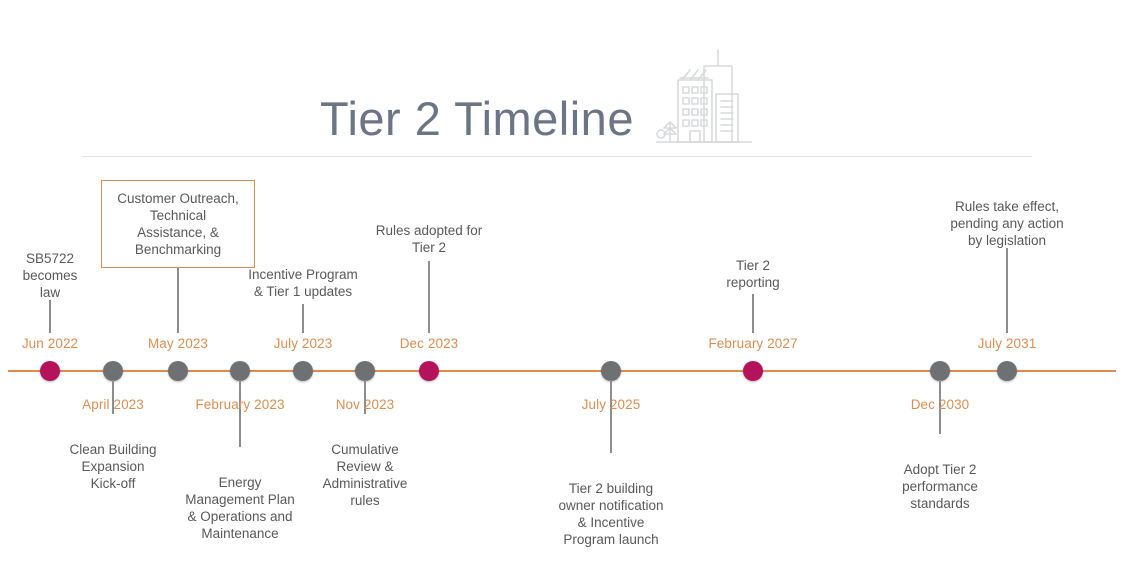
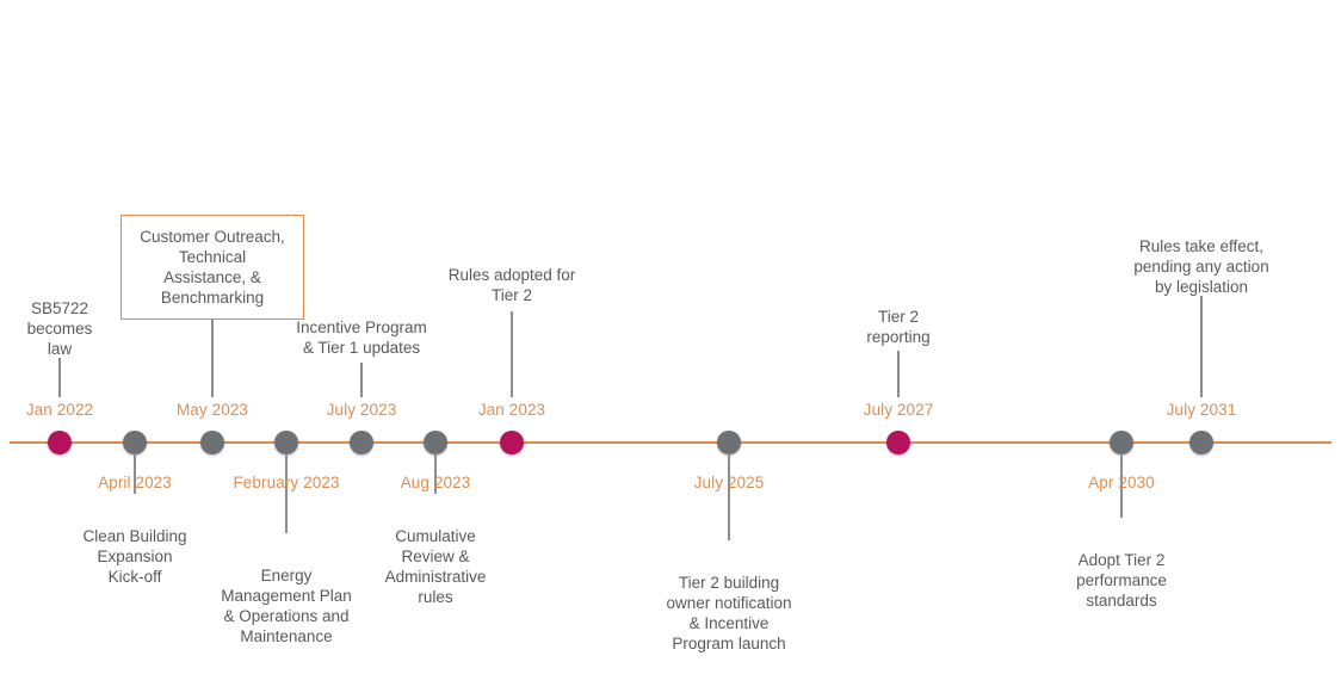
- Tier 2 Timeline
- Jun 2022
+ Jan 2022
  SB5722
  becomes
  law
  April 2023
  Clean Building
  Expansion
  Kick-off
  May 2023
  Customer Outreach,
  Technical
  Assistance, &
  Benchmarking
  February 2023
  Energy
  Management Plan
  & Operations and
  Maintenance
  July 2023
  Incentive Program
  & Tier 1 updates
- Nov 2023
+ Aug 2023
  Cumulative
  Review &
  Administrative
  rules
- Dec 2023
+ Jan 2023
  Rules adopted for
  Tier 2
  July 2025
  Tier 2 building
  owner notification
  & Incentive
  Program launch
- February 2027
+ July 2027
  Tier 2
  reporting
- Dec 2030
+ Apr 2030
  Adopt Tier 2
  performance
  standards
  July 2031
  Rules take effect,
  pending any action
  by legislation
